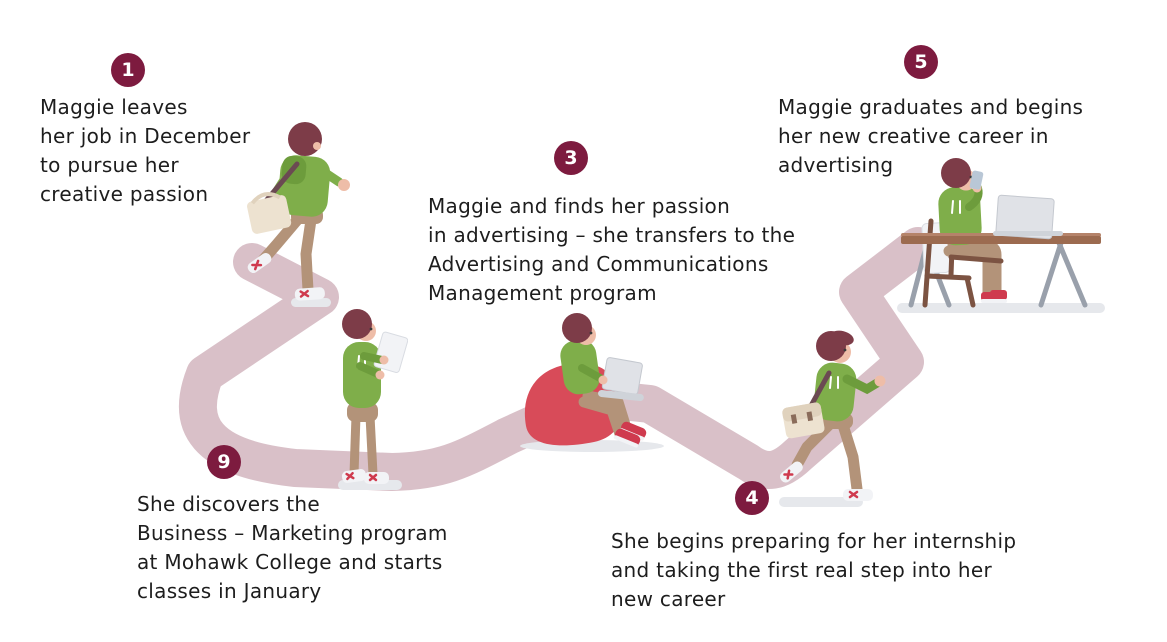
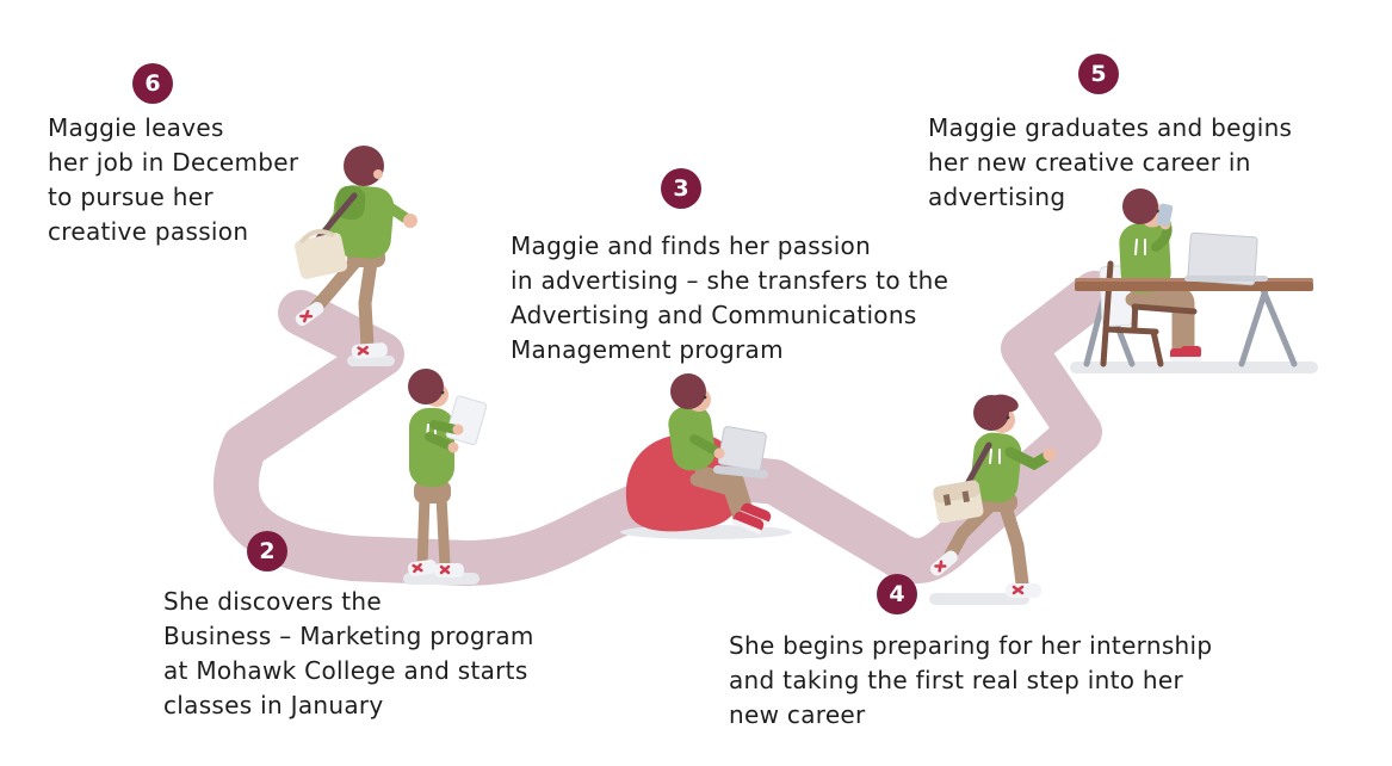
- 1
+ 6
  Maggie leaves
  her job in December
  to pursue her
  creative passion
- 9
+ 2
  She discovers the
  Business – Marketing program
  at Mohawk College and starts
  classes in January
  3
  Maggie and finds her passion
  in advertising – she transfers to the
  Advertising and Communications
  Management program
  4
  She begins preparing for her internship
  and taking the first real step into her
  new career
  5
  Maggie graduates and begins
  her new creative career in
  advertising
